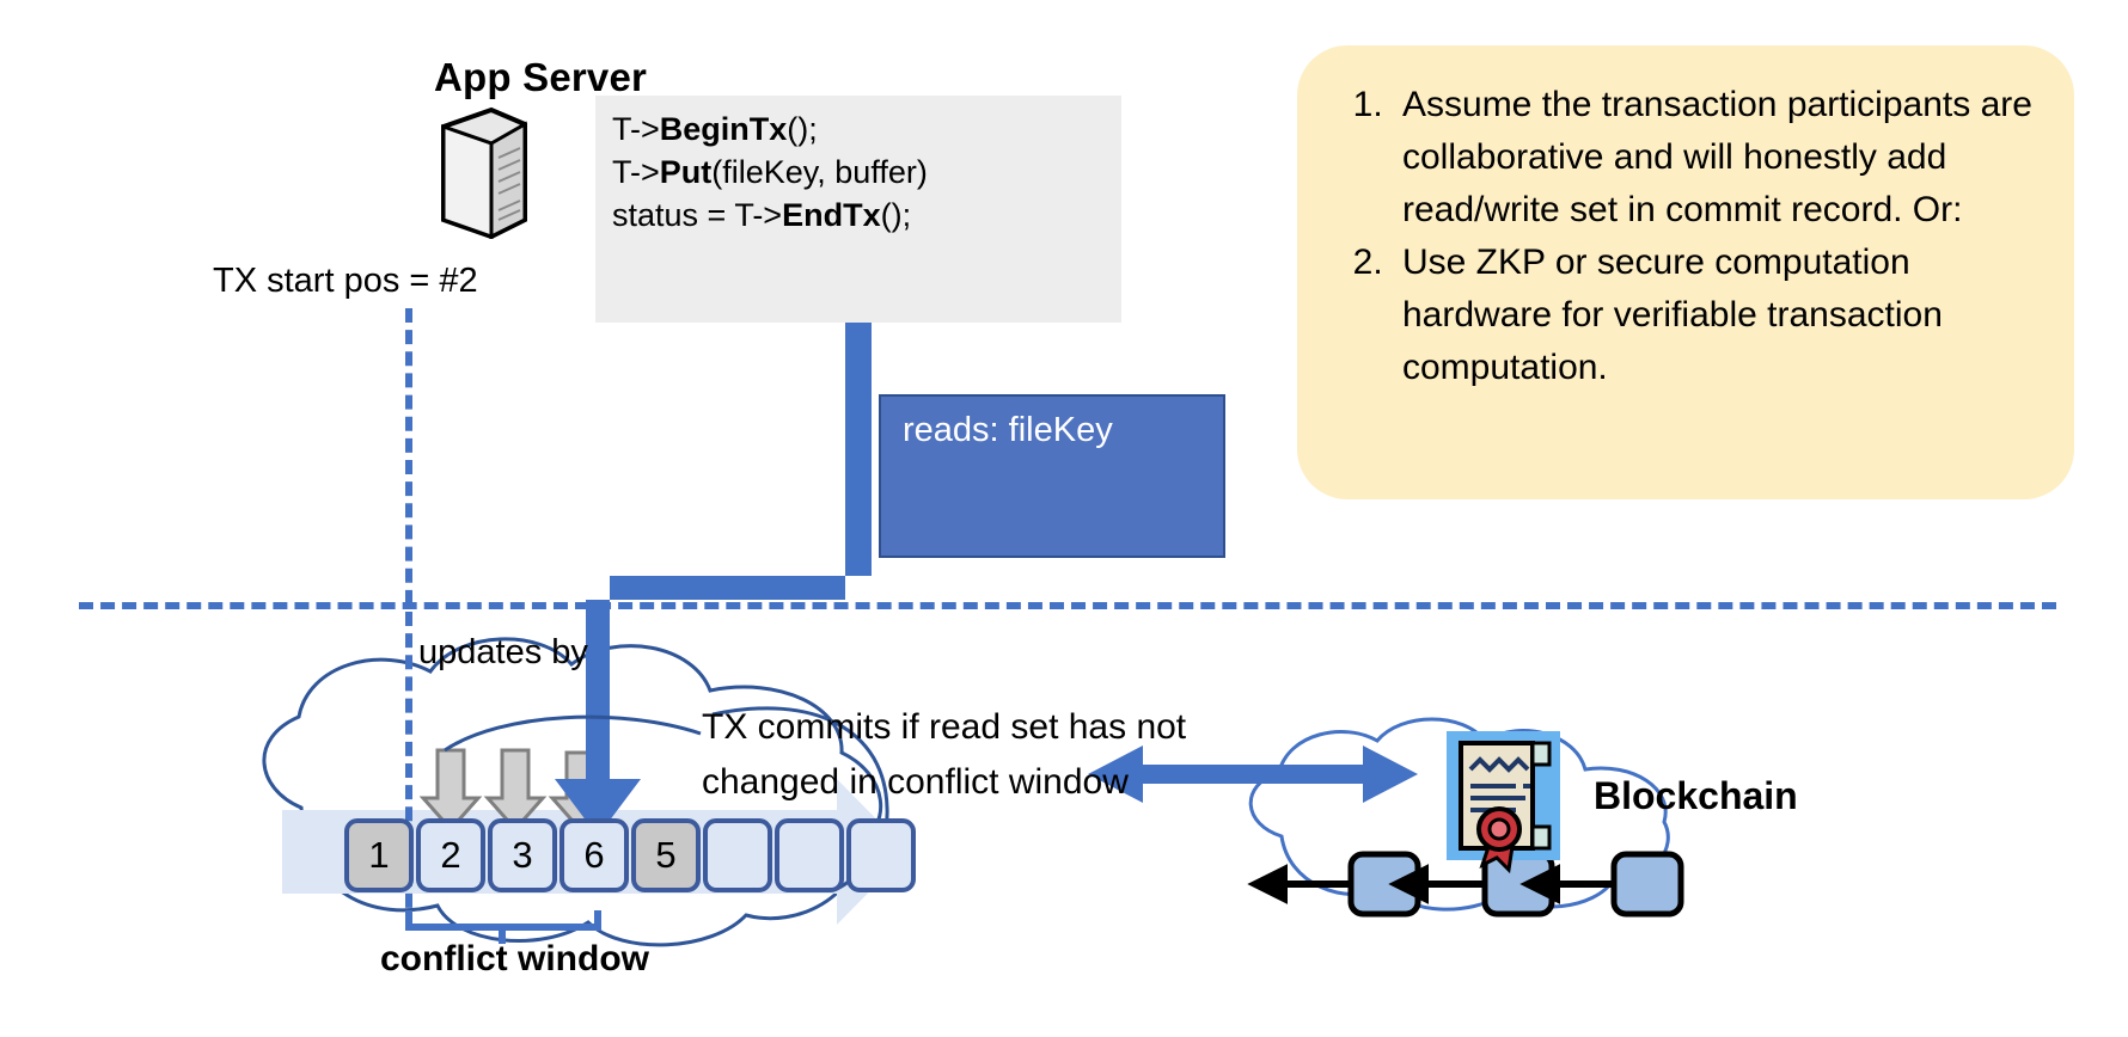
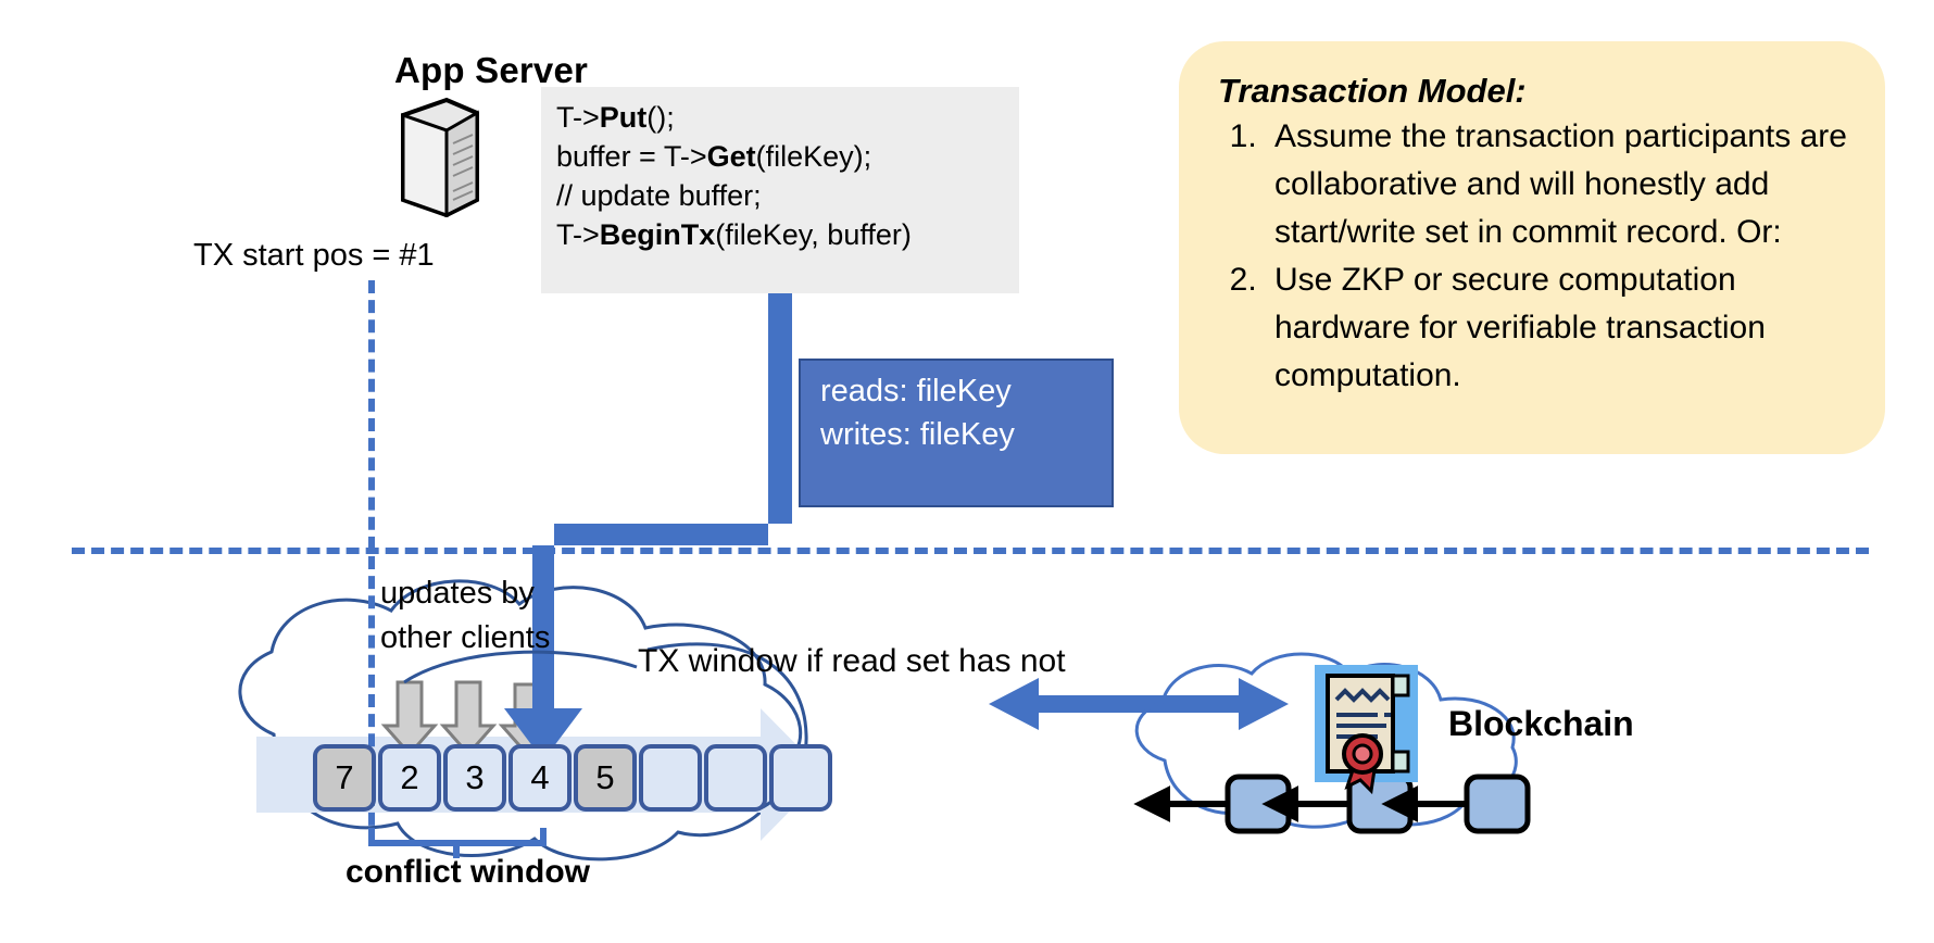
  App Server
- T->BeginTx();
+ T->Put();
+ buffer = T->Get(fileKey);
+ // update buffer;
- T->Put(fileKey, buffer)
+ T->BeginTx(fileKey, buffer)
- status = T->EndTx();
- TX start pos = #2
+ TX start pos = #1
  reads: fileKey
+ writes: fileKey
+ Transaction Model:
- Assume the transaction participants are collaborative and will honestly add read/write set in commit record. Or:
+ Assume the transaction participants are collaborative and will honestly add start/write set in commit record. Or:
  Use ZKP or secure computation hardware for verifiable transaction computation.
  updates by
+ other clients
- TX commits if read set has not
+ TX window if read set has not
- changed in conflict window
  conflict window
  Blockchain
- 1
+ 7
  2
  3
- 6
+ 4
  5
